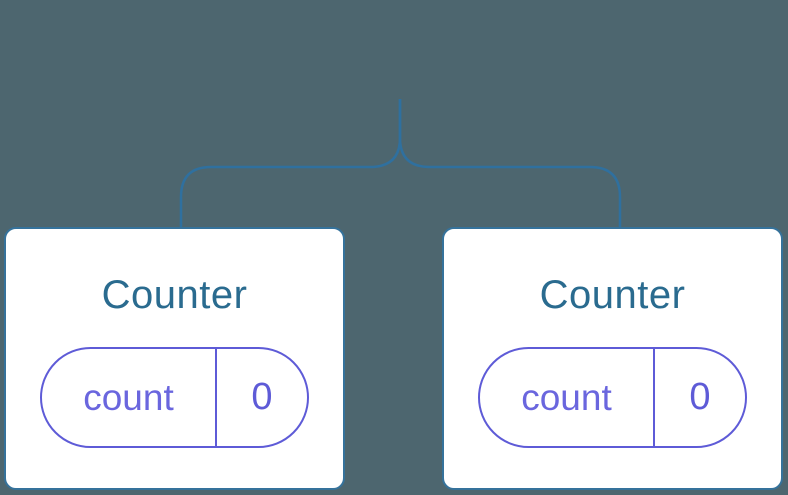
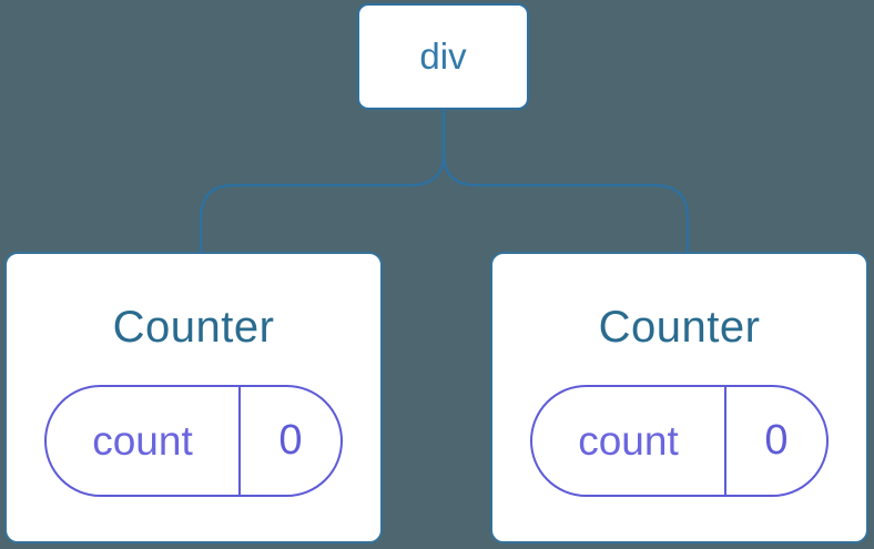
+ div
  Counter
  count
  0
  Counter
  count
  0
